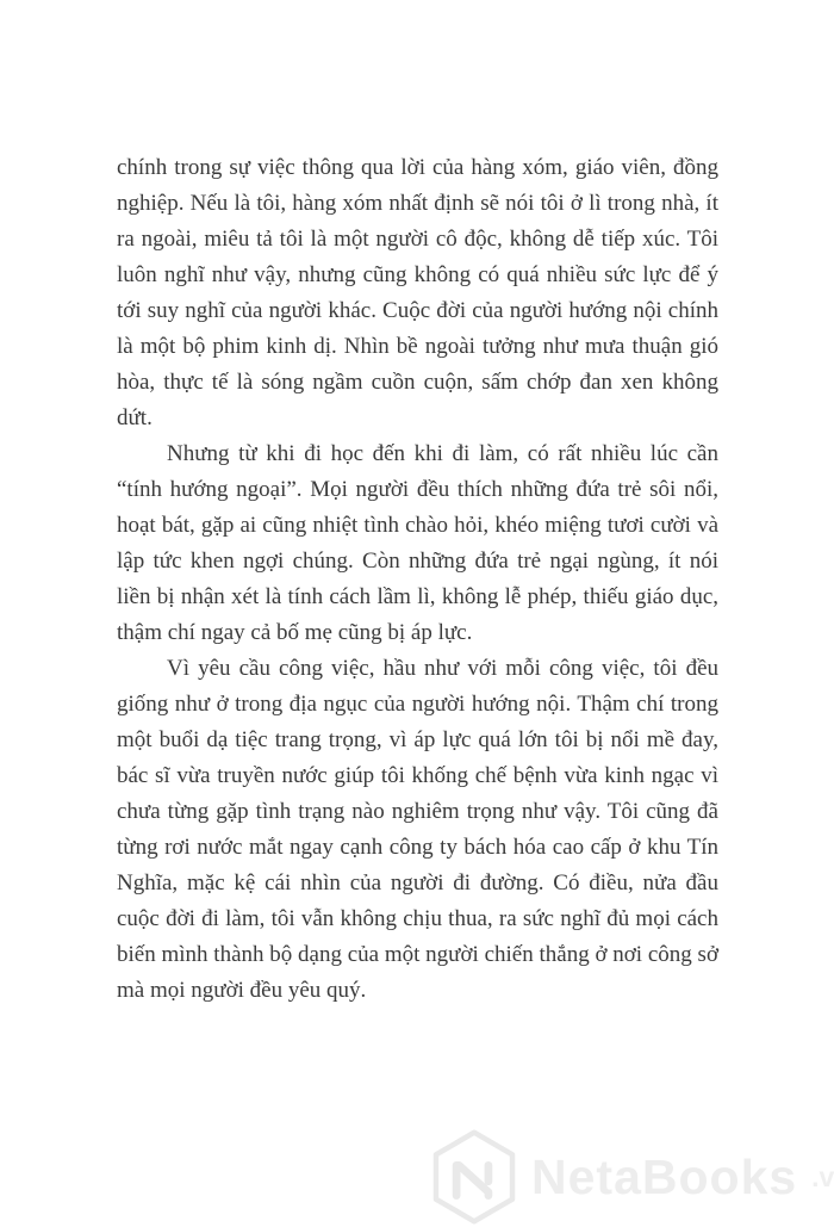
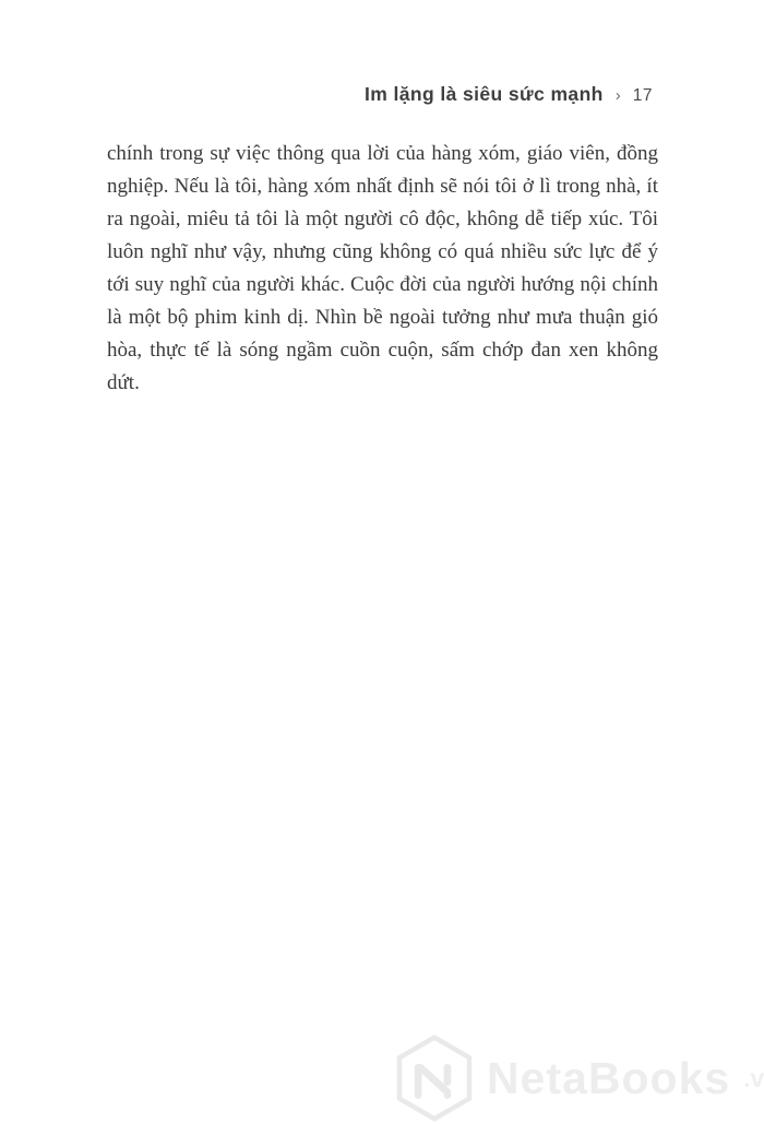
+ Im lặng là siêu sức mạnh
+ ›
+ 17
  chính trong sự việc thông qua lời của hàng xóm, giáo viên, đồng nghiệp. Nếu là tôi, hàng xóm nhất định sẽ nói tôi ở lì trong nhà, ít ra ngoài, miêu tả tôi là một người cô độc, không dễ tiếp xúc. Tôi luôn nghĩ như vậy, nhưng cũng không có quá nhiều sức lực để ý tới suy nghĩ của người khác. Cuộc đời của người hướng nội chính là một bộ phim kinh dị. Nhìn bề ngoài tưởng như mưa thuận gió hòa, thực tế là sóng ngầm cuồn cuộn, sấm chớp đan xen không dứt.
- Nhưng từ khi đi học đến khi đi làm, có rất nhiều lúc cần “tính hướng ngoại”. Mọi người đều thích những đứa trẻ sôi nổi, hoạt bát, gặp ai cũng nhiệt tình chào hỏi, khéo miệng tươi cười và lập tức khen ngợi chúng. Còn những đứa trẻ ngại ngùng, ít nói liền bị nhận xét là tính cách lầm lì, không lễ phép, thiếu giáo dục, thậm chí ngay cả bố mẹ cũng bị áp lực.
- Vì yêu cầu công việc, hầu như với mỗi công việc, tôi đều giống như ở trong địa ngục của người hướng nội. Thậm chí trong một buổi dạ tiệc trang trọng, vì áp lực quá lớn tôi bị nổi mề đay, bác sĩ vừa truyền nước giúp tôi khống chế bệnh vừa kinh ngạc vì chưa từng gặp tình trạng nào nghiêm trọng như vậy. Tôi cũng đã từng rơi nước mắt ngay cạnh công ty bách hóa cao cấp ở khu Tín Nghĩa, mặc kệ cái nhìn của người đi đường. Có điều, nửa đầu cuộc đời đi làm, tôi vẫn không chịu thua, ra sức nghĩ đủ mọi cách biến mình thành bộ dạng của một người chiến thắng ở nơi công sở mà mọi người đều yêu quý.
